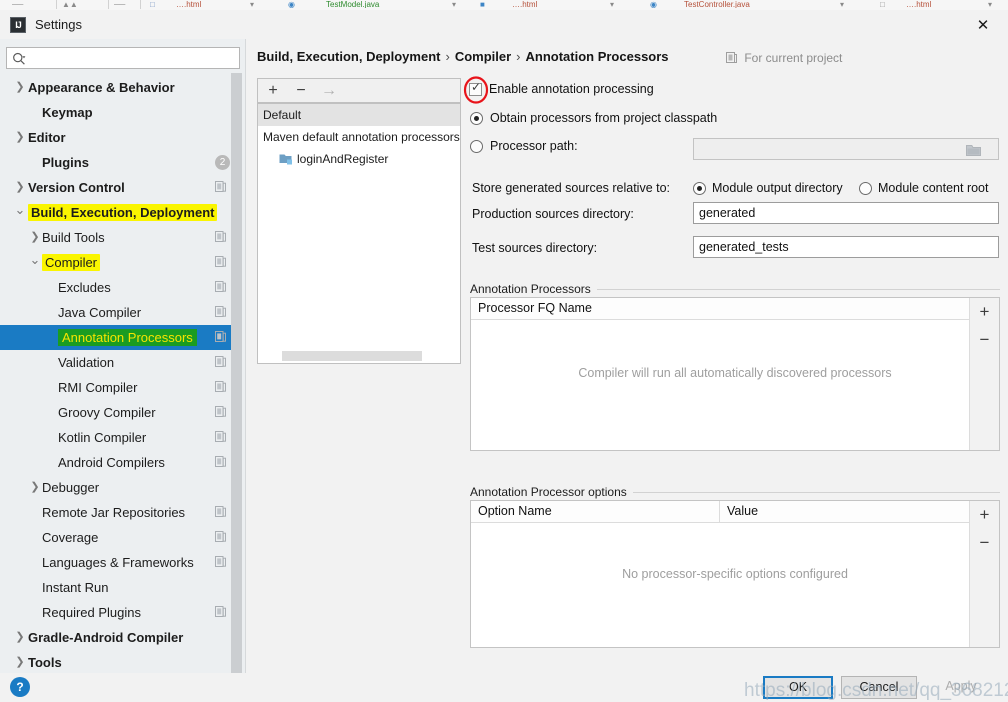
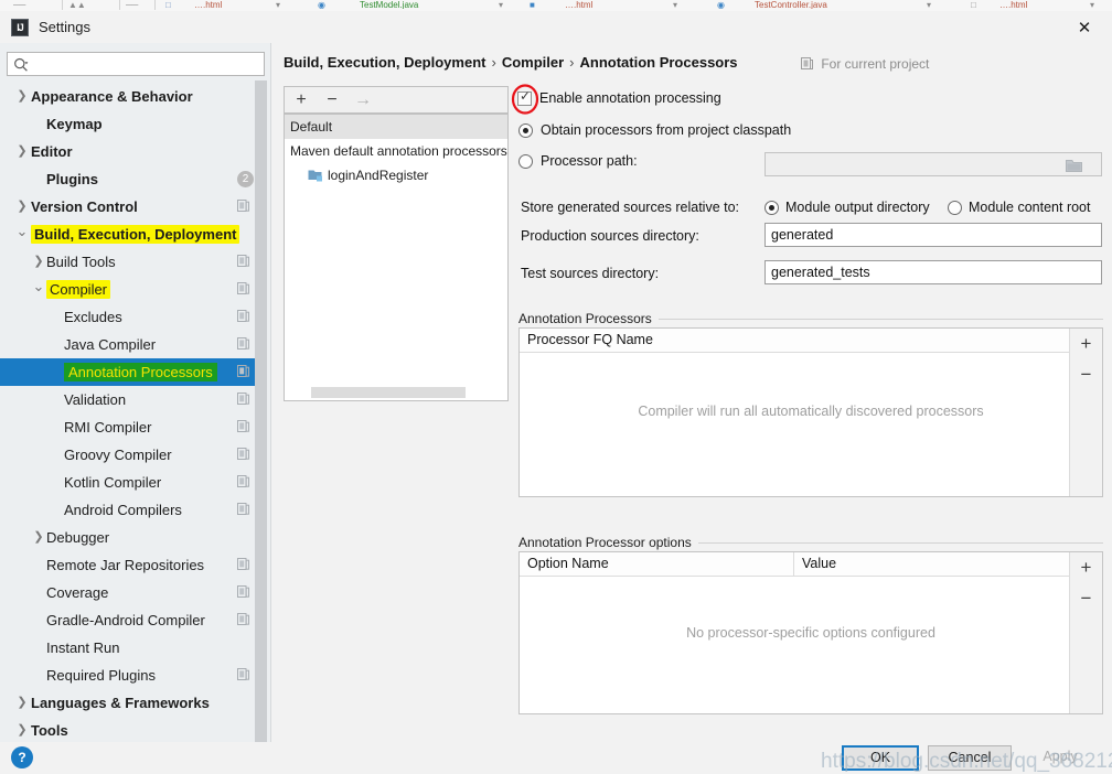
  ──
  ▲▲
  ──
  □
  ….html
  ▾
  ◉
  TestModel.java
  ▾
  ■
  ….html
  ▾
  ◉
  TestController.java
  ▾
  □
  ….html
  ▾
  IJ
  Settings
  ✕
  ❯
  Appearance & Behavior
  Keymap
  ❯
  Editor
  Plugins
  2
  ❯
  Version Control
  ⌄
  Build, Execution, Deployment
  ❯
  Build Tools
  ⌄
  Compiler
  Excludes
  Java Compiler
  Annotation Processors
  Validation
  RMI Compiler
  Groovy Compiler
  Kotlin Compiler
  Android Compilers
  ❯
  Debugger
  Remote Jar Repositories
  Coverage
- Languages & Frameworks
+ Gradle-Android Compiler
  Instant Run
  Required Plugins
  ❯
- Gradle-Android Compiler
+ Languages & Frameworks
  ❯
  Tools
  Build, Execution, Deployment › Compiler › Annotation Processors
  For current project
  +
  −
  →
  Default
  Maven default annotation processors
  loginAndRegister
  ✓
  Enable annotation processing
  Obtain processors from project classpath
  Processor path:
  Store generated sources relative to:
  Module output directory
  Module content root
  Production sources directory:
  generated
  Test sources directory:
  generated_tests
  Annotation Processors
  Processor FQ Name
  Compiler will run all automatically discovered processors
  +
  −
  Annotation Processor options
  Option Name
  Value
  No processor-specific options configured
  +
  −
  ?
  OK
  Cancel
  Apply
  https://blog.csdn.net/qq_36821
